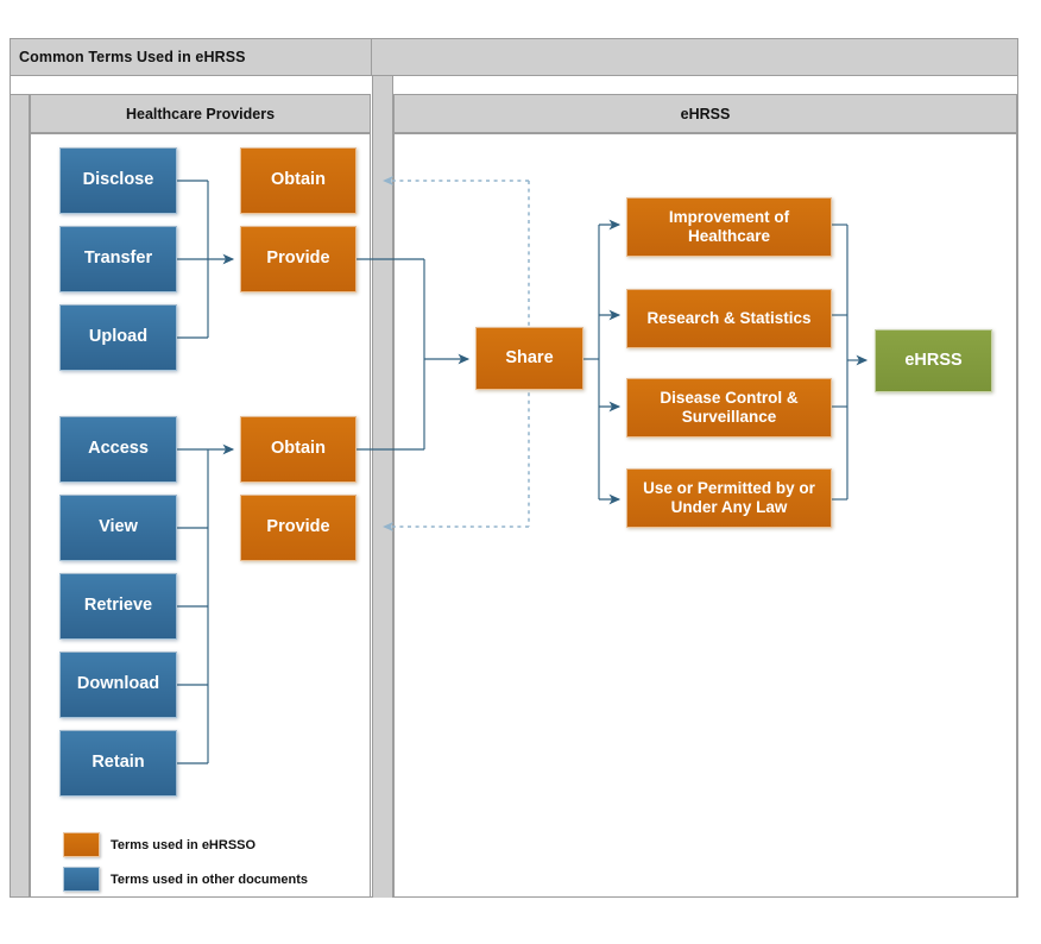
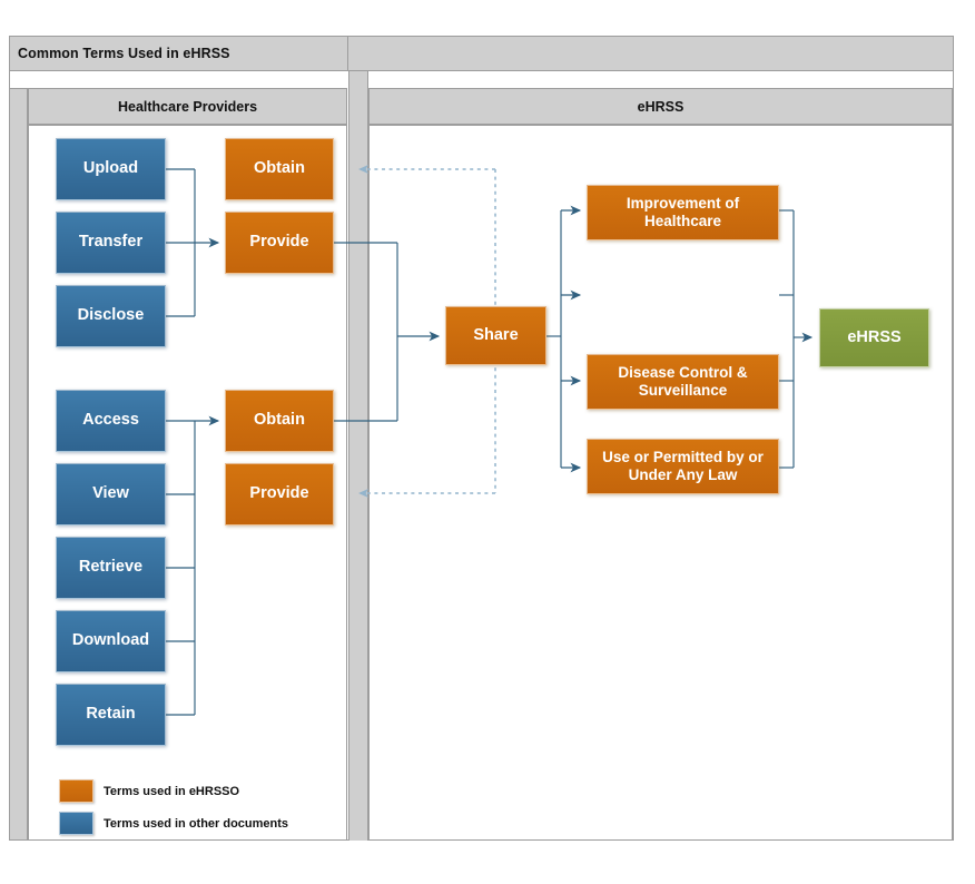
  Common Terms Used in eHRSS
  Healthcare Providers
  eHRSS
- Disclose
+ Upload
  Transfer
- Upload
+ Disclose
  Obtain
  Provide
  Access
  View
  Retrieve
  Download
  Retain
  Obtain
  Provide
  Share
  Improvement of Healthcare
- Research & Statistics
  Disease Control & Surveillance
  Use or Permitted by or Under Any Law
  eHRSS
  Terms used in eHRSSO
  Terms used in other documents
